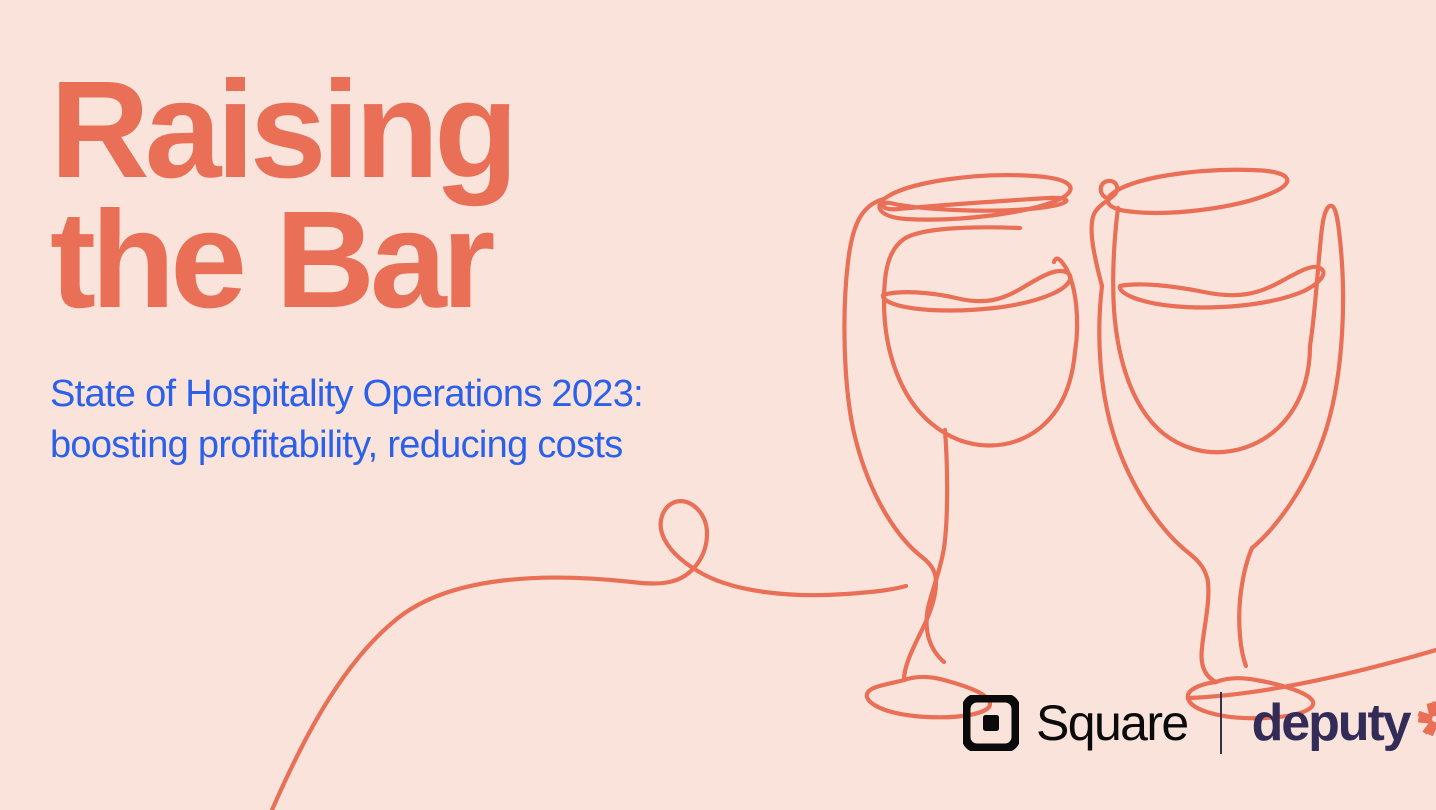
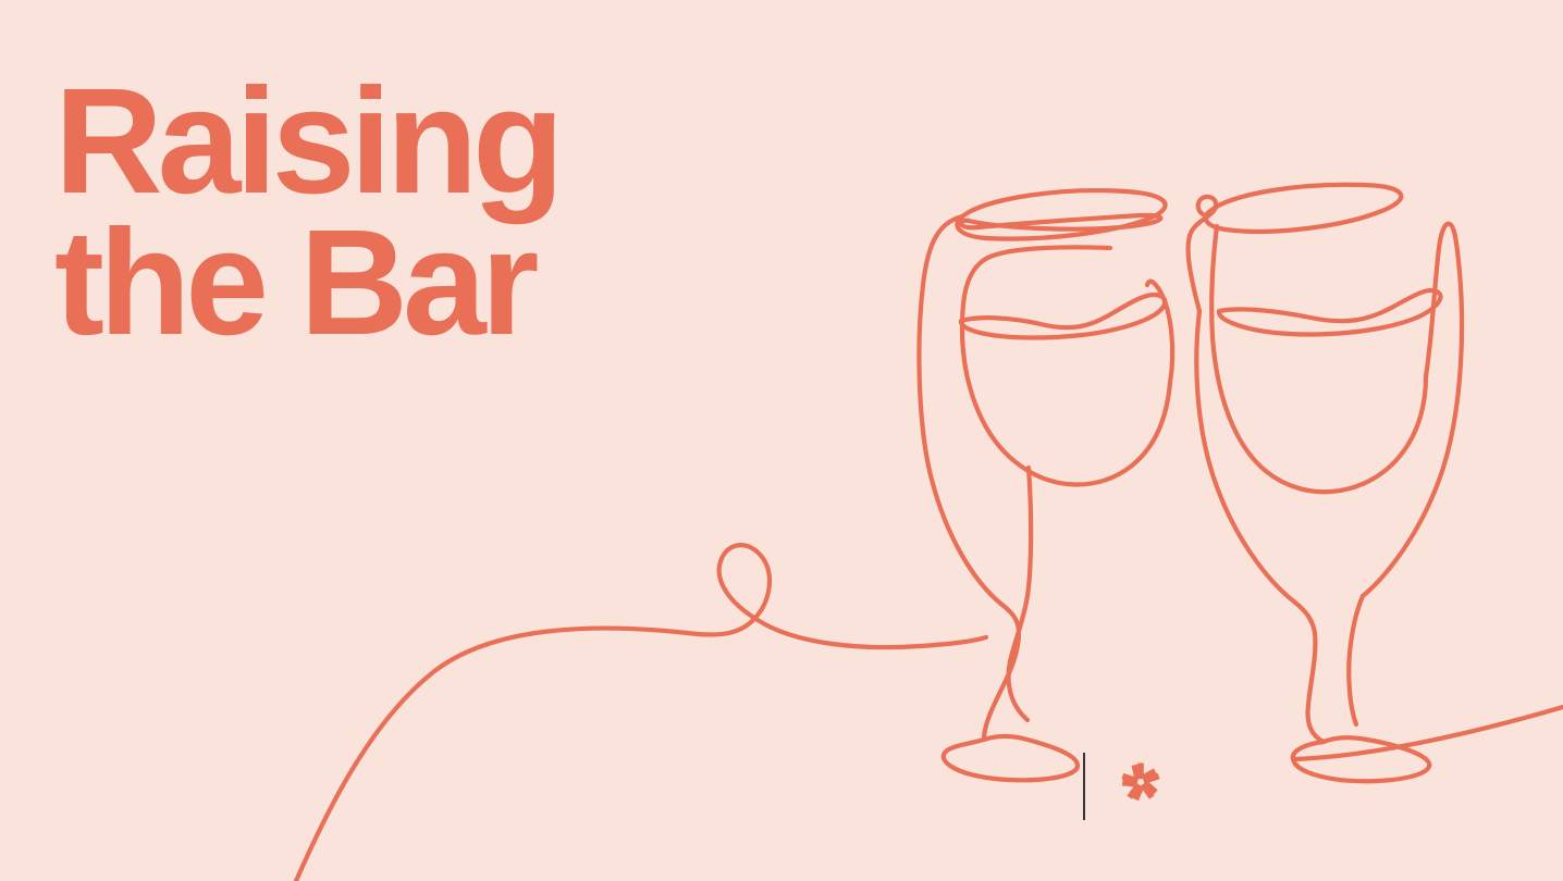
  Raising
  the Bar
- State of Hospitality Operations 2023:
- boosting profitability, reducing costs
- Square
- deputy
